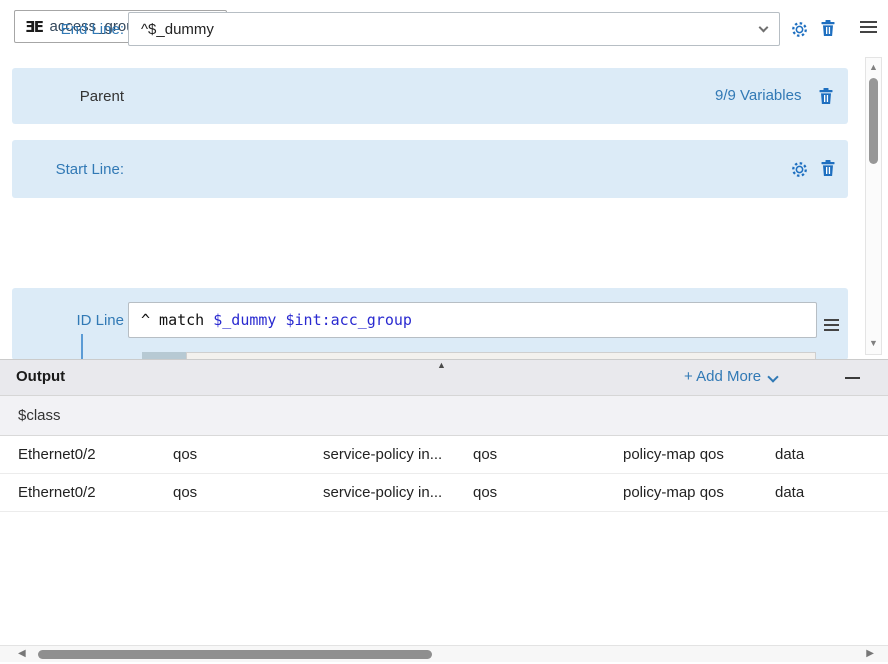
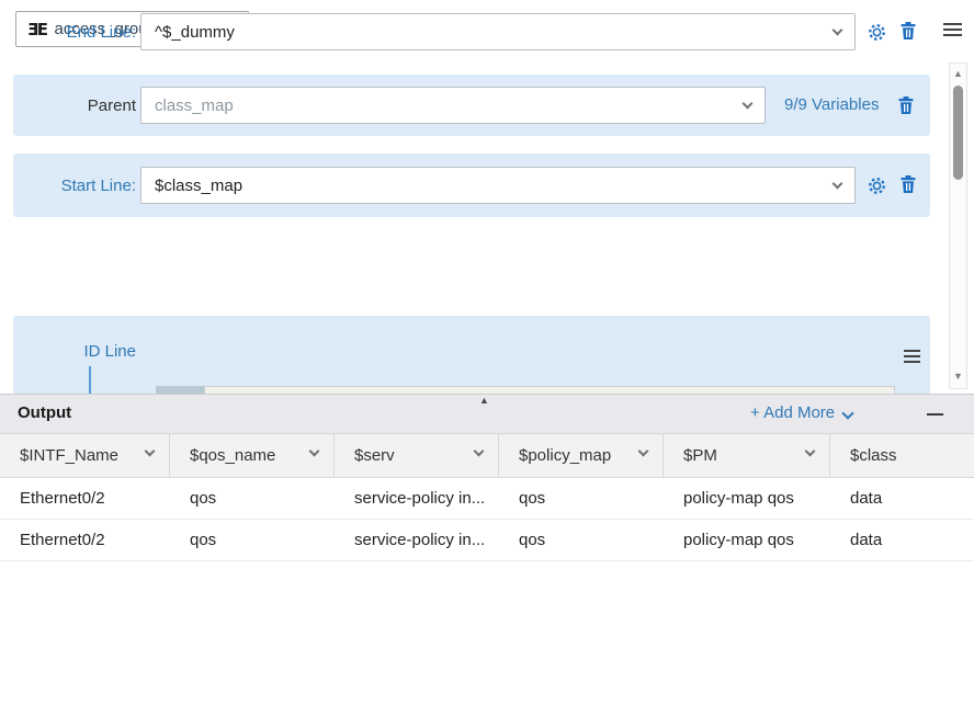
  ƎE
  access_gro
  Parent
+ class_map
  9/9 Variables
  Start Line:
+ $class_map
  End Line:
  ^$_dummy
  ID Line
- ^ match
- $_dummy
- $int:acc_group
  ▲
  ▼
  Output
  ▲
  + Add More
+ $INTF_Name
+ $qos_name
+ $serv
+ $policy_map
+ $PM
  $class
  Ethernet0/2
  qos
  service-policy in...
  qos
  policy-map qos
  data
  Ethernet0/2
  qos
  service-policy in...
  qos
  policy-map qos
  data
- ◀
- ▶
